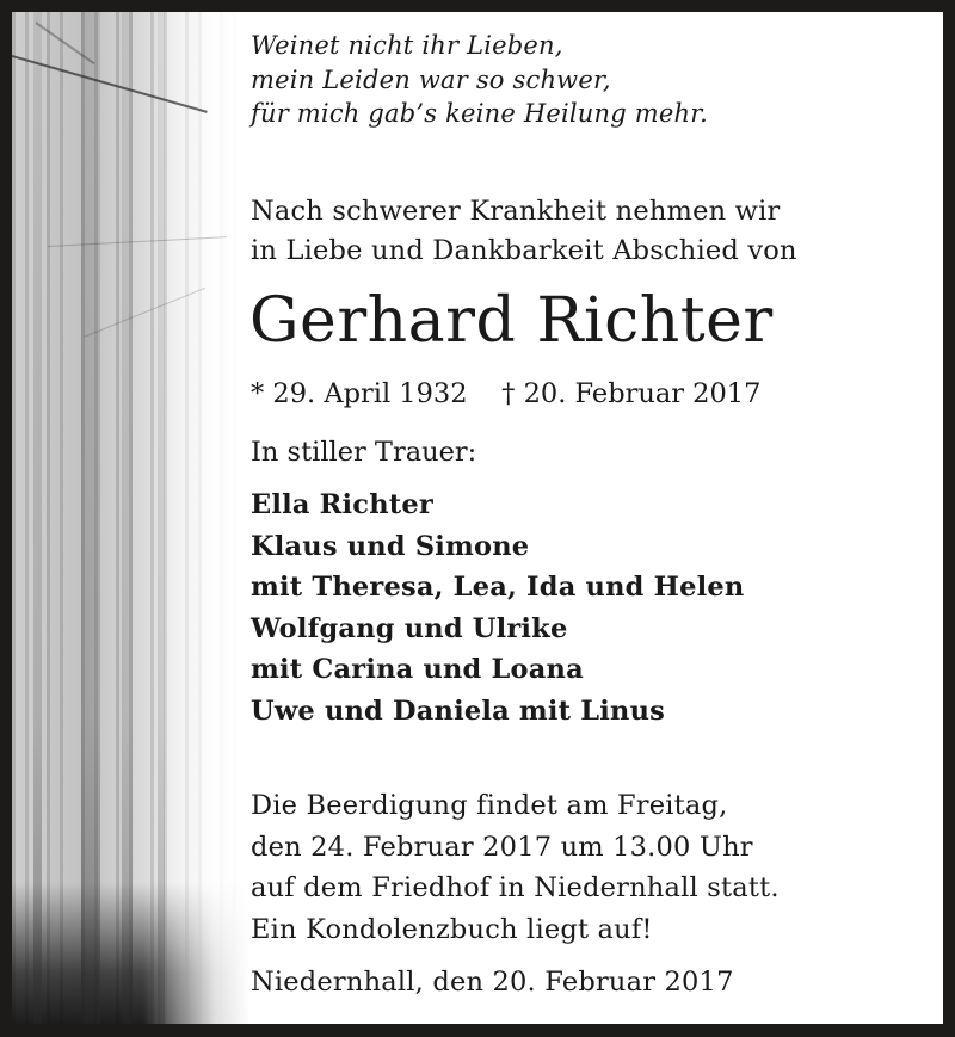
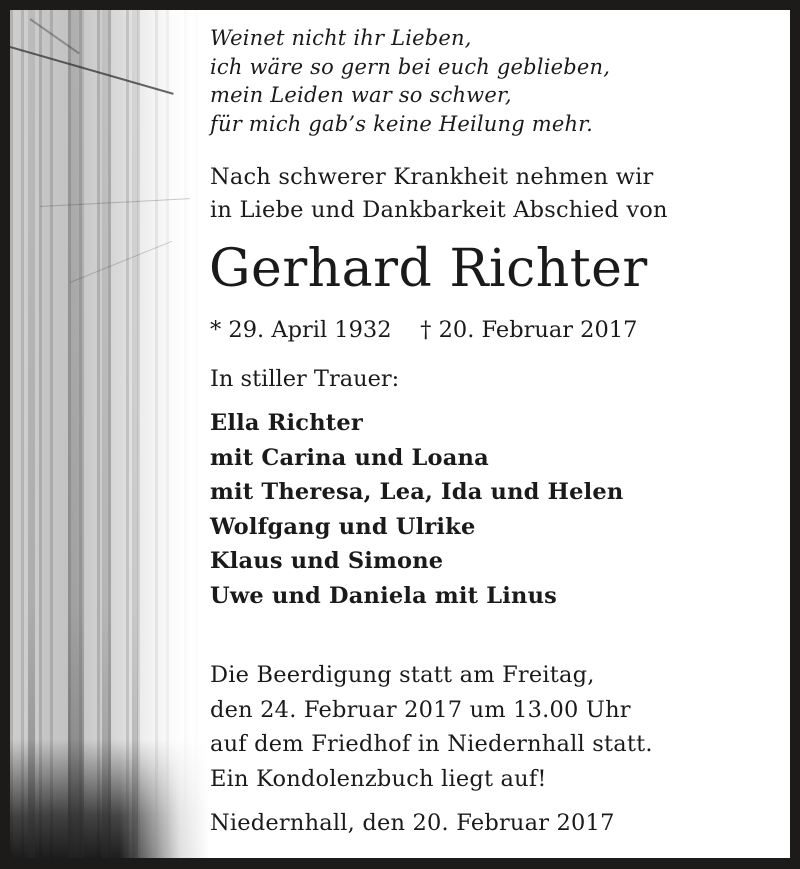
  Weinet nicht ihr Lieben,
+ ich wäre so gern bei euch geblieben,
  mein Leiden war so schwer,
  für mich gab’s keine Heilung mehr.
  Nach schwerer Krankheit nehmen wir
  in Liebe und Dankbarkeit Abschied von
  Gerhard Richter
  * 29. April 1932 † 20. Februar 2017
  In stiller Trauer:
  Ella Richter
- Klaus und Simone
+ mit Carina und Loana
  mit Theresa, Lea, Ida und Helen
  Wolfgang und Ulrike
- mit Carina und Loana
+ Klaus und Simone
  Uwe und Daniela mit Linus
- Die Beerdigung findet am Freitag,
+ Die Beerdigung statt am Freitag,
  den 24. Februar 2017 um 13.00 Uhr
  auf dem Friedhof in Niedernhall statt.
  Ein Kondolenzbuch liegt auf!
  Niedernhall, den 20. Februar 2017
